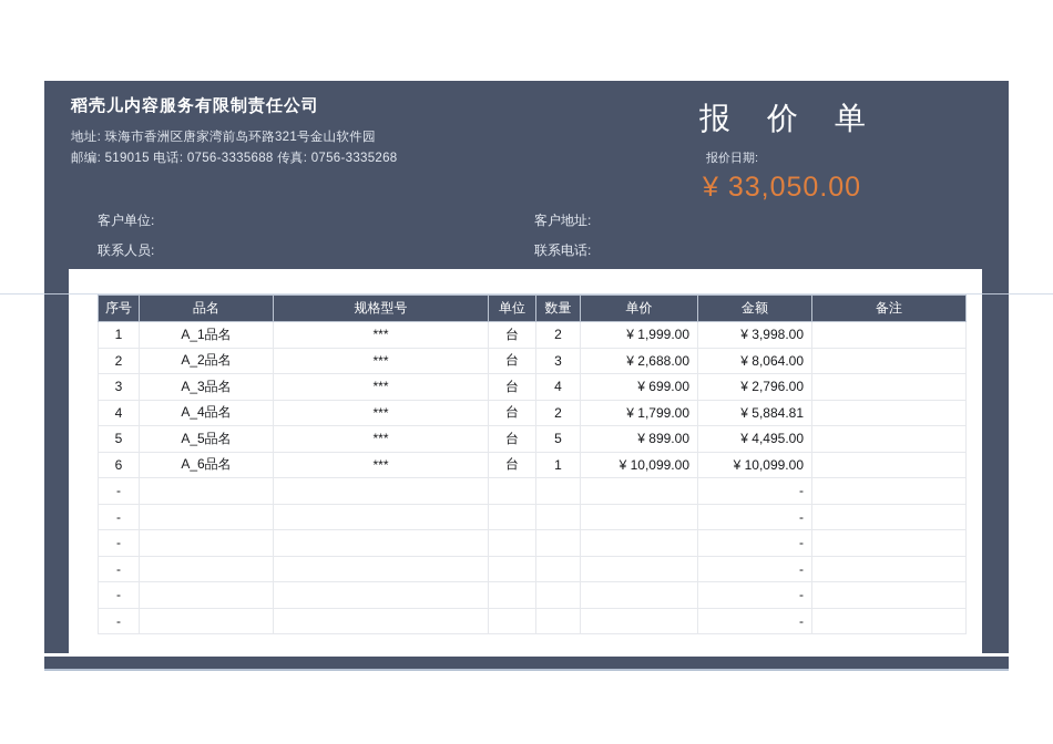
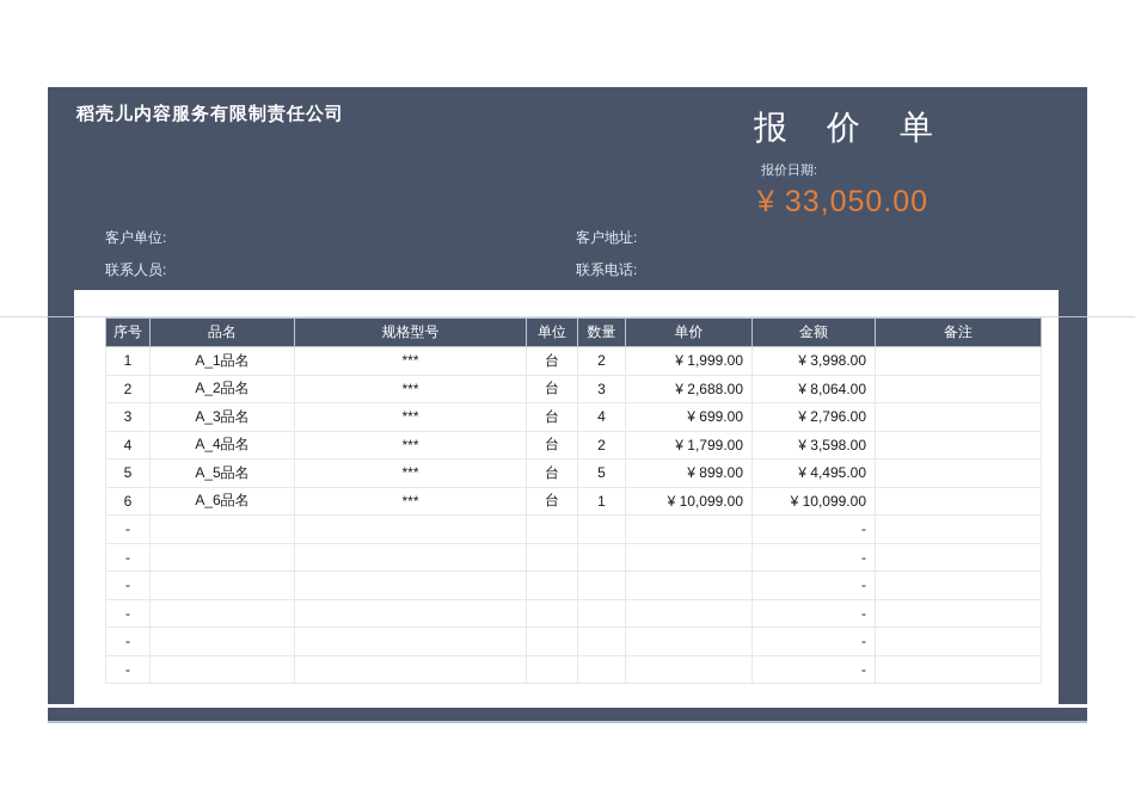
  稻壳儿内容服务有限制责任公司
- 地址: 珠海市香洲区唐家湾前岛环路321号金山软件园
- 邮编: 519015 电话: 0756-3335688 传真: 0756-3335268
  报价单
  报价日期:
  ¥ 33,050.00
  客户单位:
  客户地址:
  联系人员:
  联系电话:
  序号	品名	规格型号	单位	数量	单价	金额	备注
  1	A_1品名	***	台	2	¥ 1,999.00	¥ 3,998.00
  2	A_2品名	***	台	3	¥ 2,688.00	¥ 8,064.00
  3	A_3品名	***	台	4	¥ 699.00	¥ 2,796.00
- 4	A_4品名	***	台	2	¥ 1,799.00	¥ 5,884.81
+ 4	A_4品名	***	台	2	¥ 1,799.00	¥ 3,598.00
  5	A_5品名	***	台	5	¥ 899.00	¥ 4,495.00
  6	A_6品名	***	台	1	¥ 10,099.00	¥ 10,099.00
  -						-
  -						-
  -						-
  -						-
  -						-
  -						-
